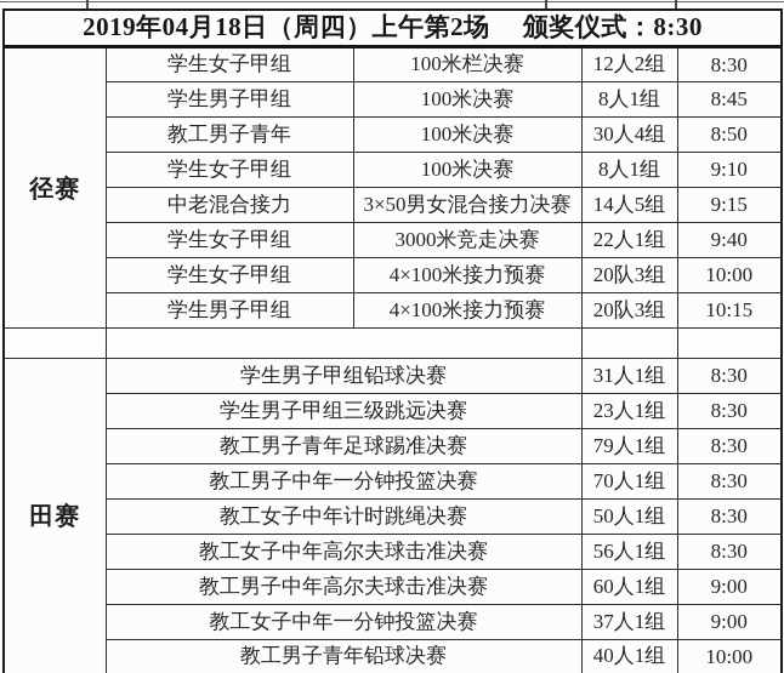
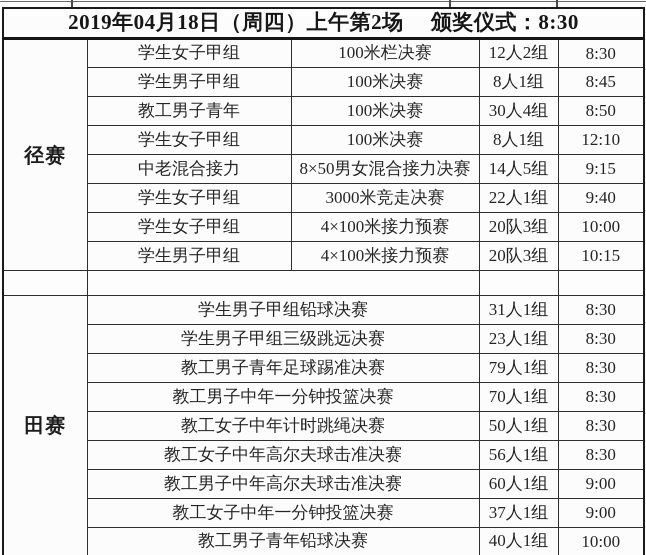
  2019年04月18日（周四）上午第2场 颁奖仪式：8:30
  径赛	学生女子甲组	100米栏决赛	12人2组	8:30
  学生男子甲组	100米决赛	8人1组	8:45
  教工男子青年	100米决赛	30人4组	8:50
- 学生女子甲组	100米决赛	8人1组	9:10
+ 学生女子甲组	100米决赛	8人1组	12:10
- 中老混合接力	3×50男女混合接力决赛	14人5组	9:15
+ 中老混合接力	8×50男女混合接力决赛	14人5组	9:15
  学生女子甲组	3000米竞走决赛	22人1组	9:40
  学生女子甲组	4×100米接力预赛	20队3组	10:00
  学生男子甲组	4×100米接力预赛	20队3组	10:15
  田赛	学生男子甲组铅球决赛	31人1组	8:30
  学生男子甲组三级跳远决赛	23人1组	8:30
  教工男子青年足球踢准决赛	79人1组	8:30
  教工男子中年一分钟投篮决赛	70人1组	8:30
  教工女子中年计时跳绳决赛	50人1组	8:30
  教工女子中年高尔夫球击准决赛	56人1组	8:30
  教工男子中年高尔夫球击准决赛	60人1组	9:00
  教工女子中年一分钟投篮决赛	37人1组	9:00
  教工男子青年铅球决赛	40人1组	10:00
